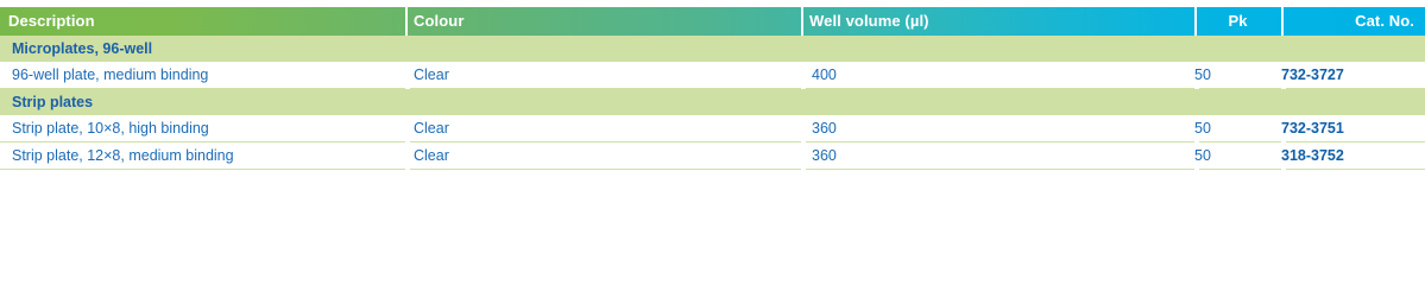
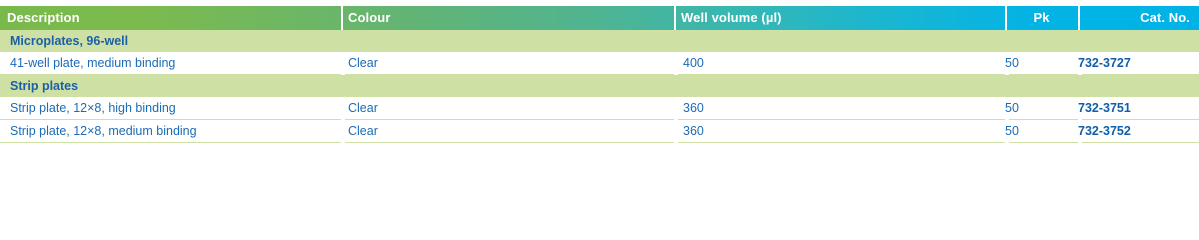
  Description	Colour	Well volume (µl)	Pk	Cat. No.
  Microplates, 96-well
- 96-well plate, medium binding	Clear	400	50	732-3727
+ 41-well plate, medium binding	Clear	400	50	732-3727
  Strip plates
- Strip plate, 10×8, high binding	Clear	360	50	732-3751
+ Strip plate, 12×8, high binding	Clear	360	50	732-3751
- Strip plate, 12×8, medium binding	Clear	360	50	318-3752
+ Strip plate, 12×8, medium binding	Clear	360	50	732-3752
